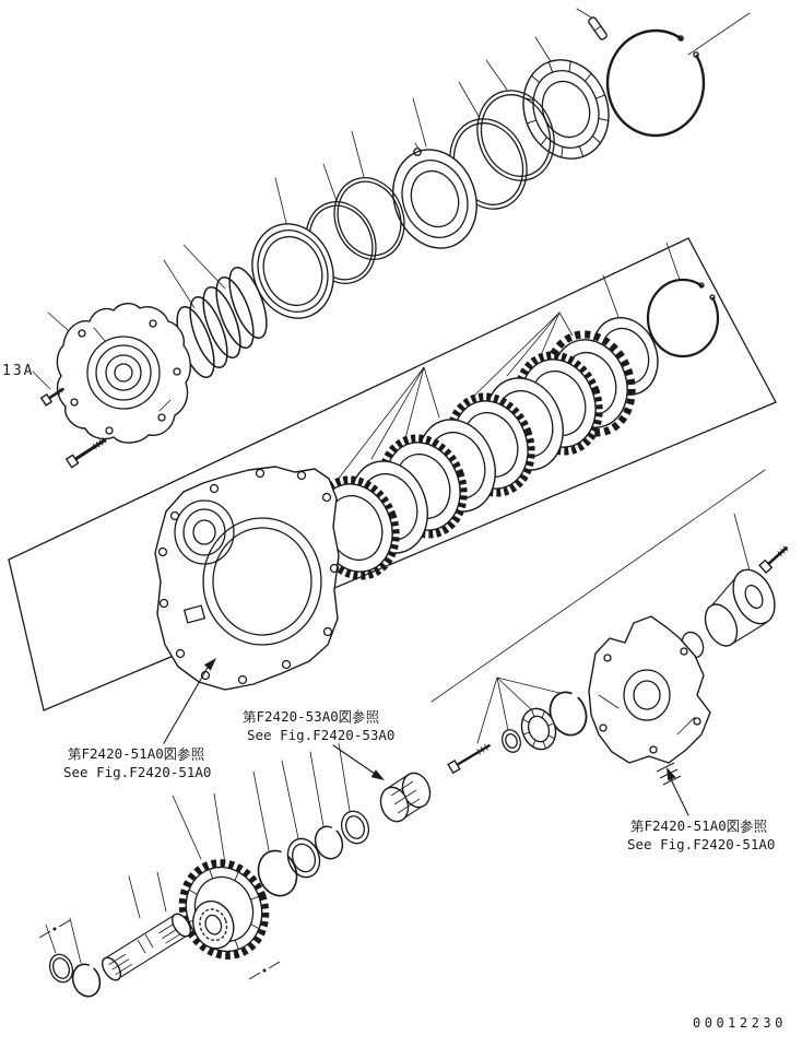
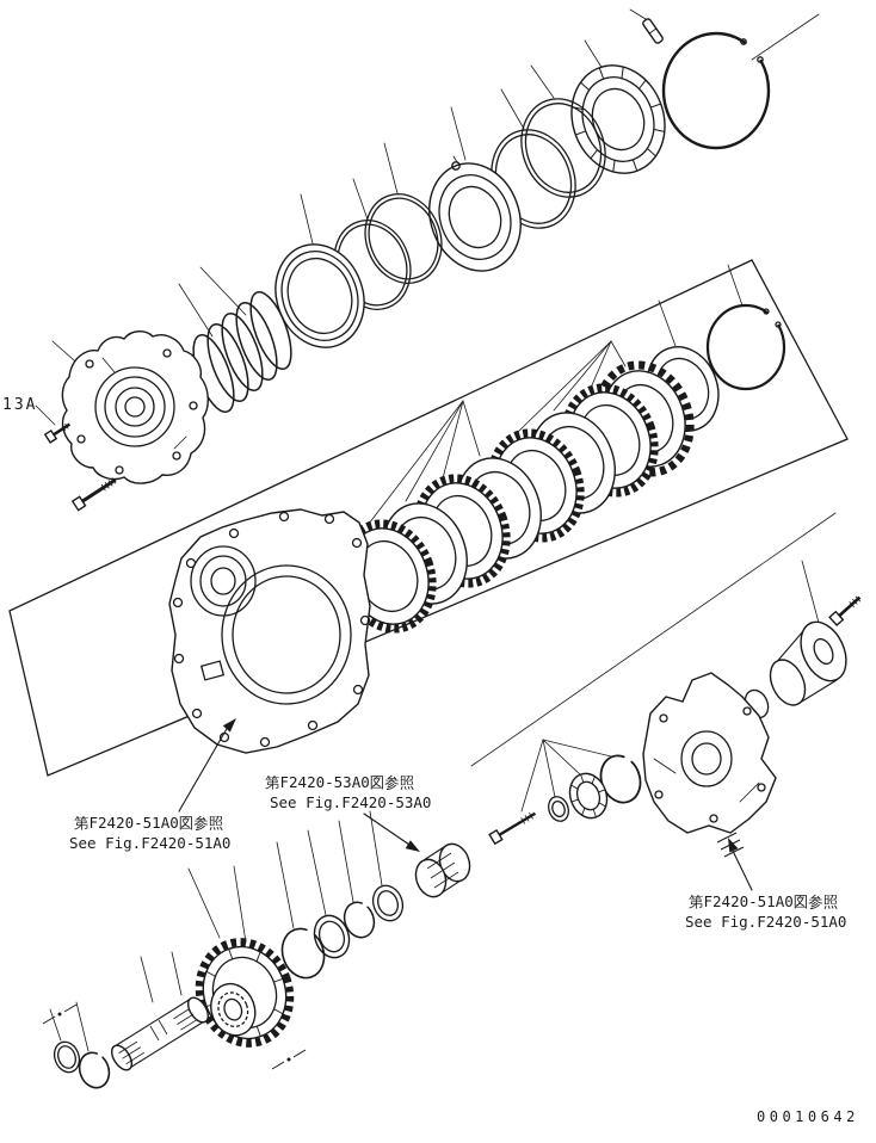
  13A
  第F2420-53A0図参照
  See Fig.F2420-53A0
  第F2420-51A0図参照
  See Fig.F2420-51A0
  第F2420-51A0図参照
  See Fig.F2420-51A0
- 00012230
+ 00010642
